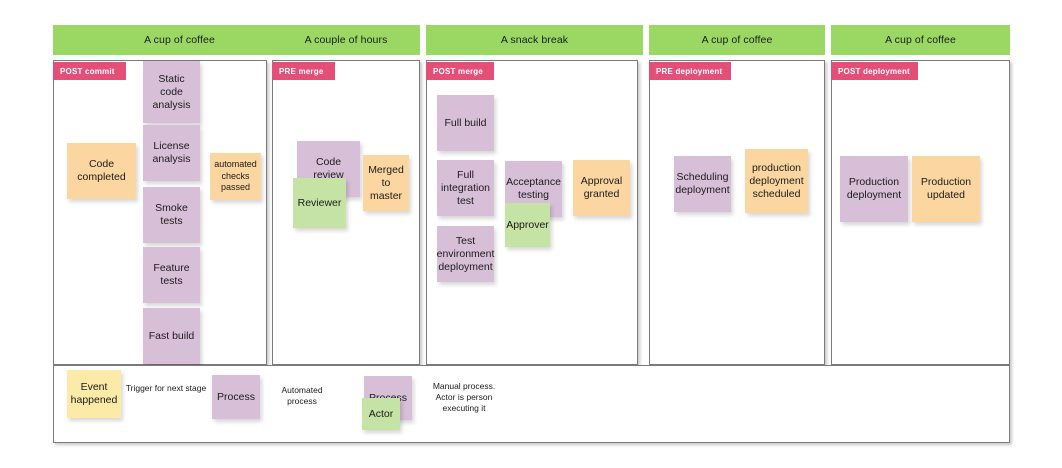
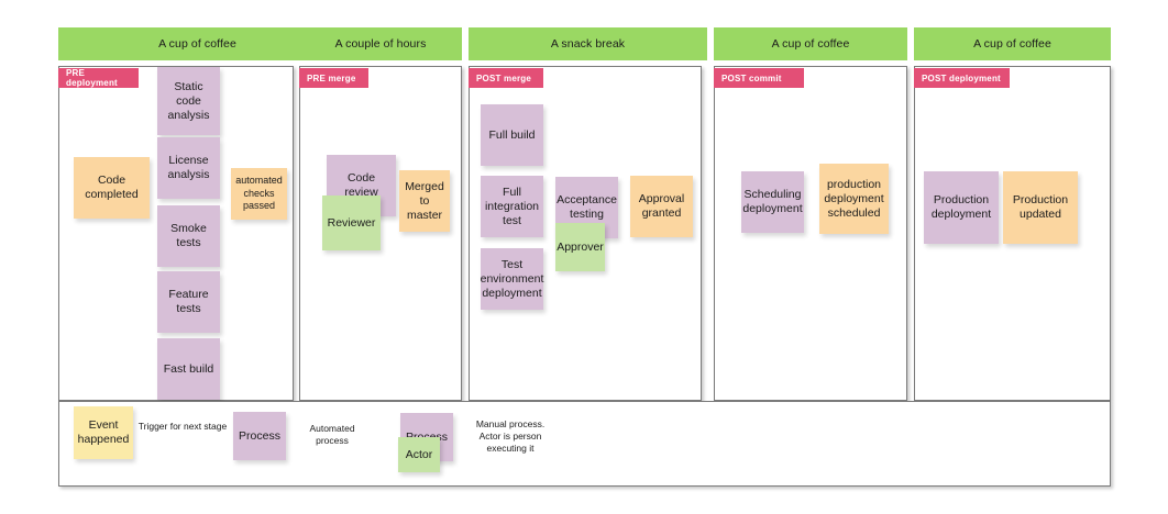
  A cup of coffee
  A couple of hours
  A snack break
  A cup of coffee
  A cup of coffee
- POST commit
+ PRE deployment
  PRE merge
  POST merge
- PRE deployment
+ POST commit
  POST deployment
  Static code analysis
  Code completed
  License analysis
  Smoke tests
  automated checks passed
  Feature tests
  Fast build
  Code review
  Reviewer
  Merged to master
  Full build
  Full integration test
  Acceptance testing
  Approver
  Approval granted
  Test environment deployment
  Scheduling deployment
  production deployment scheduled
  Production deployment
  Production updated
  Event happened
  Trigger for next stage
  Process
  Automated process
  Actor
  Manual process. Actor is person executing it
